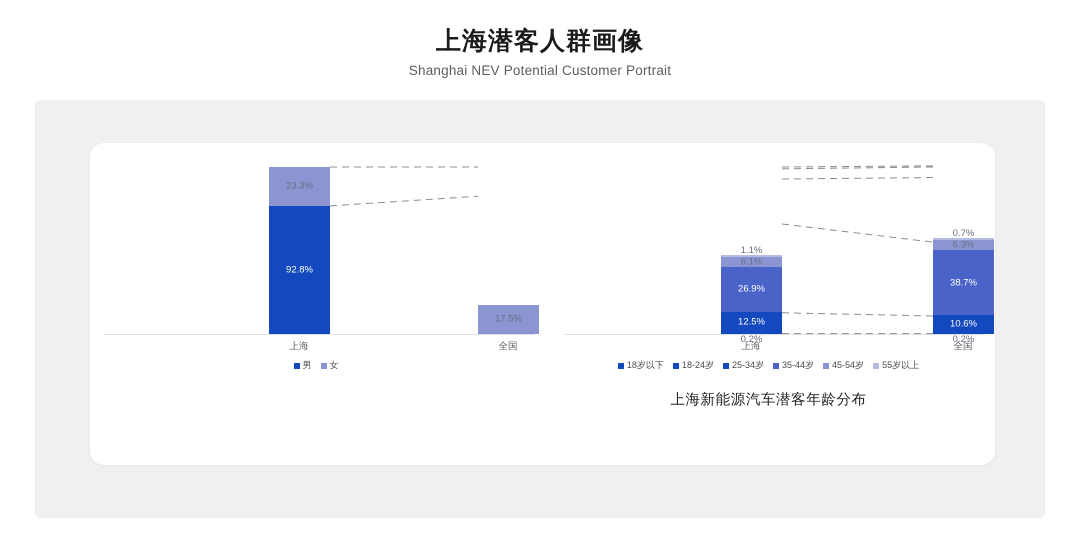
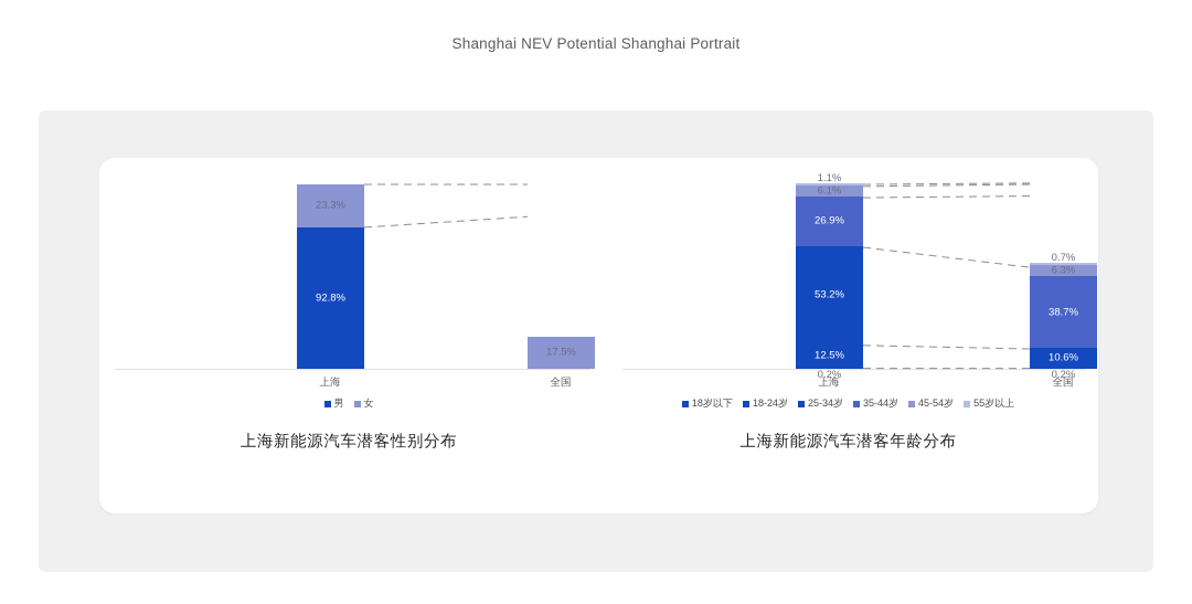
- 上海潜客人群画像
- Shanghai NEV Potential Customer Portrait
+ Shanghai NEV Potential Shanghai Portrait
  23.3%
  92.8%
  17.5%
  上海
  全国
  男
  女
+ 上海新能源汽车潜客性别分布
  1.1%
  6.1%
  26.9%
+ 53.2%
  12.5%
  0.2%
  0.7%
  6.3%
  38.7%
  10.6%
  0.2%
  上海
  全国
  18岁以下
  18-24岁
  25-34岁
  35-44岁
  45-54岁
  55岁以上
  上海新能源汽车潜客年龄分布
